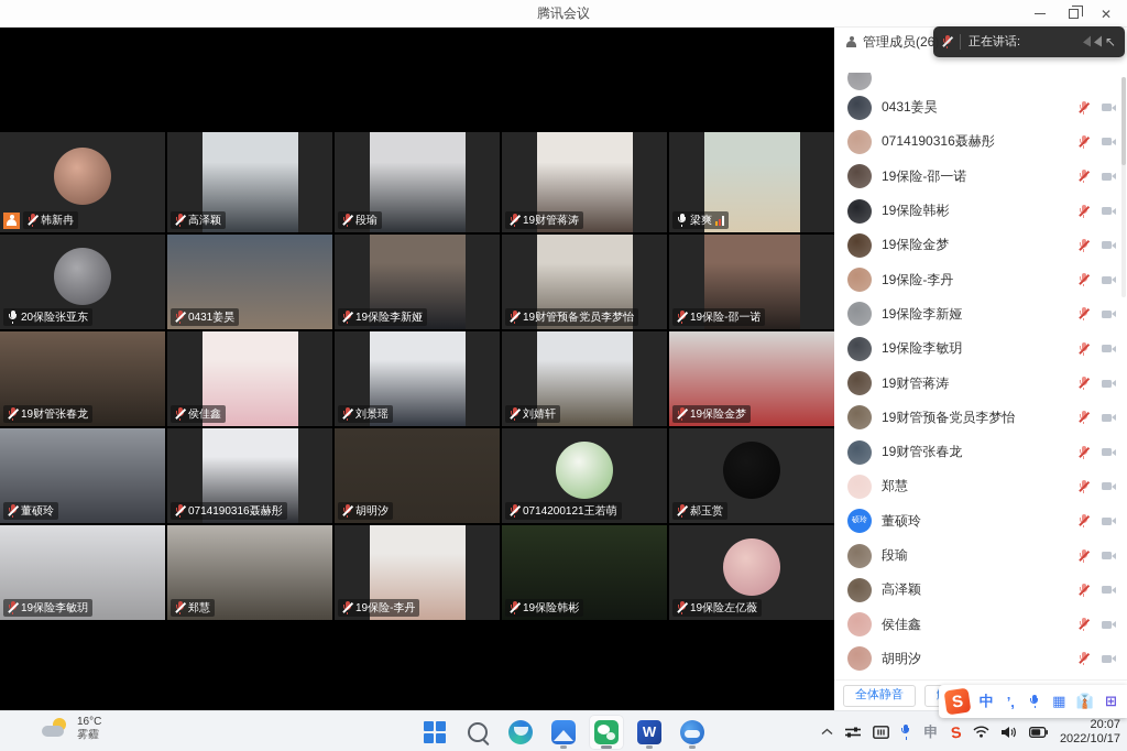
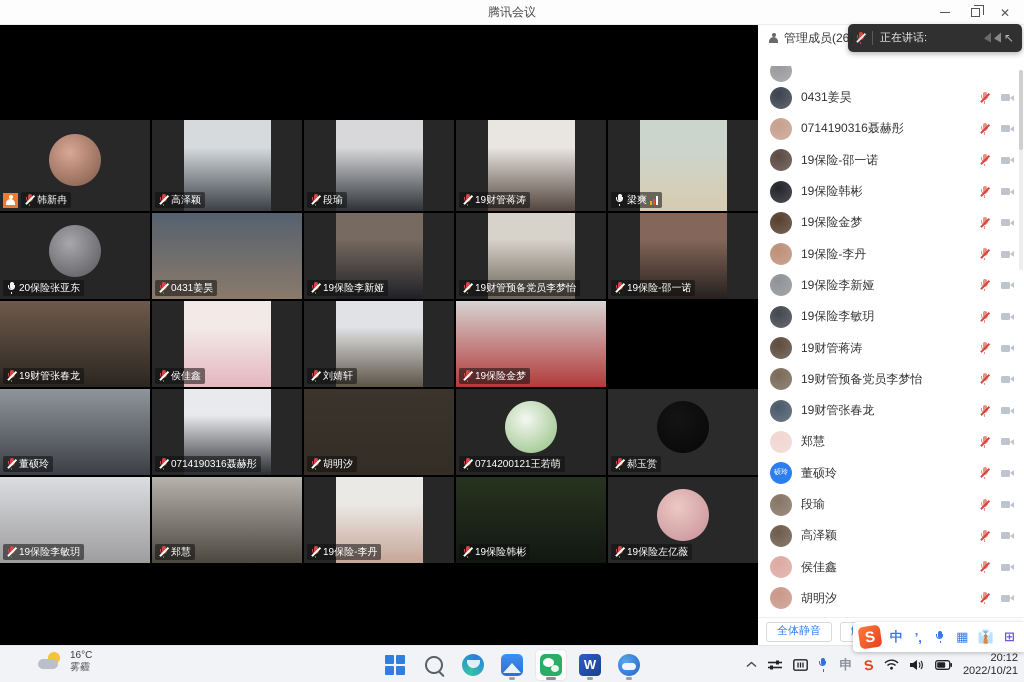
  腾讯会议
  ✕
  韩新冉
  高泽颖
  段瑜
  19财管蒋涛
  梁爽
  20保险张亚东
  0431姜昊
  19保险李新娅
  19财管预备党员李梦怡
  19保险-邵一诺
  19财管张春龙
  侯佳鑫
- 刘景瑶
  刘婧轩
  19保险金梦
  董硕玲
  0714190316聂赫彤
  胡明汐
  0714200121王若萌
  郝玉赏
  19保险李敏玥
  郑慧
  19保险-李丹
  19保险韩彬
  19保险左亿薇
  管理成员(26
  0431姜昊
  0714190316聂赫彤
  19保险-邵一诺
  19保险韩彬
  19保险金梦
  19保险-李丹
  19保险李新娅
  19保险李敏玥
  19财管蒋涛
  19财管预备党员李梦怡
  19财管张春龙
  郑慧
  董硕玲
  段瑜
  高泽颖
  侯佳鑫
  胡明汐
  全体静音
  正在讲话:
  ↖
  中
  ’,
  ▦
  👔
  ⊞
  16°C
  雾霾
  W
  申
- 20:07
+ 20:12
- 2022/10/17
+ 2022/10/21
